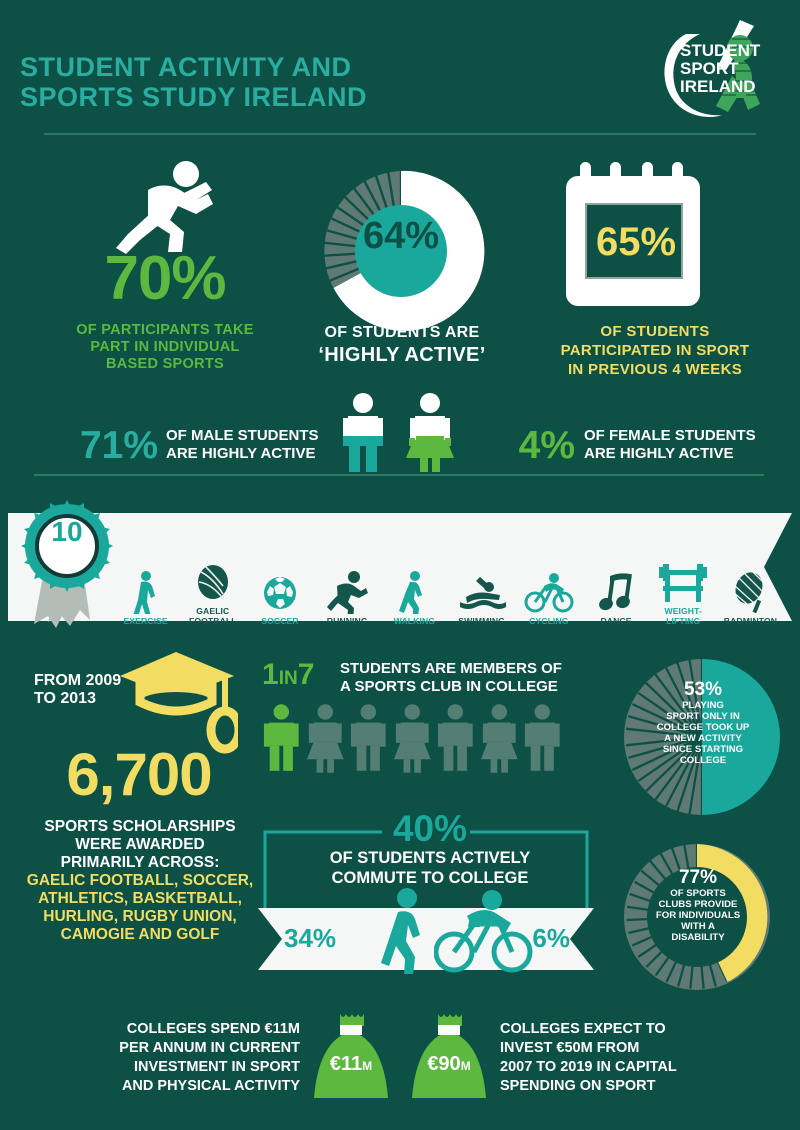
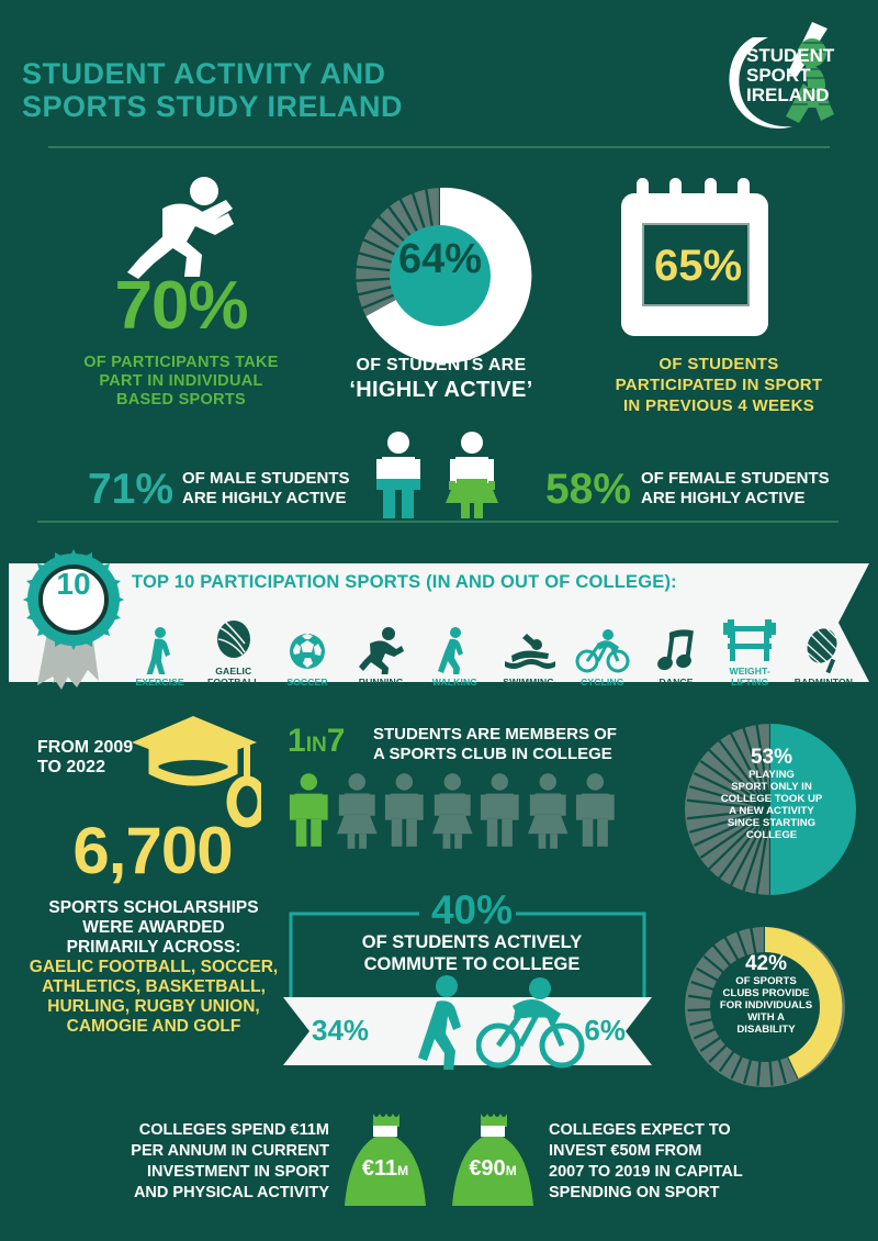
  STUDENT ACTIVITY AND
  SPORTS STUDY IRELAND
  STUDENT
  SPORT
  IRELAND
  70%
  OF PARTICIPANTS TAKE
  PART IN INDIVIDUAL
  BASED SPORTS
  64%
  OF STUDENTS ARE
  ‘HIGHLY ACTIVE’
  65%
  OF STUDENTS
  PARTICIPATED IN SPORT
  IN PREVIOUS 4 WEEKS
  71%
  OF MALE STUDENTS
  ARE HIGHLY ACTIVE
- 4%
+ 58%
  OF FEMALE STUDENTS
  ARE HIGHLY ACTIVE
  10
+ TOP 10 PARTICIPATION SPORTS (IN AND OUT OF COLLEGE):
  EXERCISE
  GAELIC FOOTBALL
  SOCCER
  RUNNING
  WALKING
  SWIMMING
  CYCLING
  DANCE
  WEIGHT- LIFTING
  BADMINTON
- FROM 2009 TO 2013
+ FROM 2009 TO 2022
  6,700
  SPORTS SCHOLARSHIPS
  WERE AWARDED
  PRIMARILY ACROSS:
  GAELIC FOOTBALL, SOCCER, ATHLETICS, BASKETBALL, HURLING, RUGBY UNION, CAMOGIE AND GOLF
  1IN7
  STUDENTS ARE MEMBERS OF
  A SPORTS CLUB IN COLLEGE
  53%
  PLAYING
  SPORT ONLY IN
  COLLEGE TOOK UP
  A NEW ACTIVITY
  SINCE STARTING
  COLLEGE
- 77%
+ 42%
  OF SPORTS
  CLUBS PROVIDE
  FOR INDIVIDUALS
  WITH A
  DISABILITY
  40%
  OF STUDENTS ACTIVELY
  COMMUTE TO COLLEGE
  34%
  6%
  COLLEGES SPEND €11M
  PER ANNUM IN CURRENT
  INVESTMENT IN SPORT
  AND PHYSICAL ACTIVITY
  €11M
  €90M
  COLLEGES EXPECT TO
  INVEST €50M FROM
  2007 TO 2019 IN CAPITAL
  SPENDING ON SPORT
